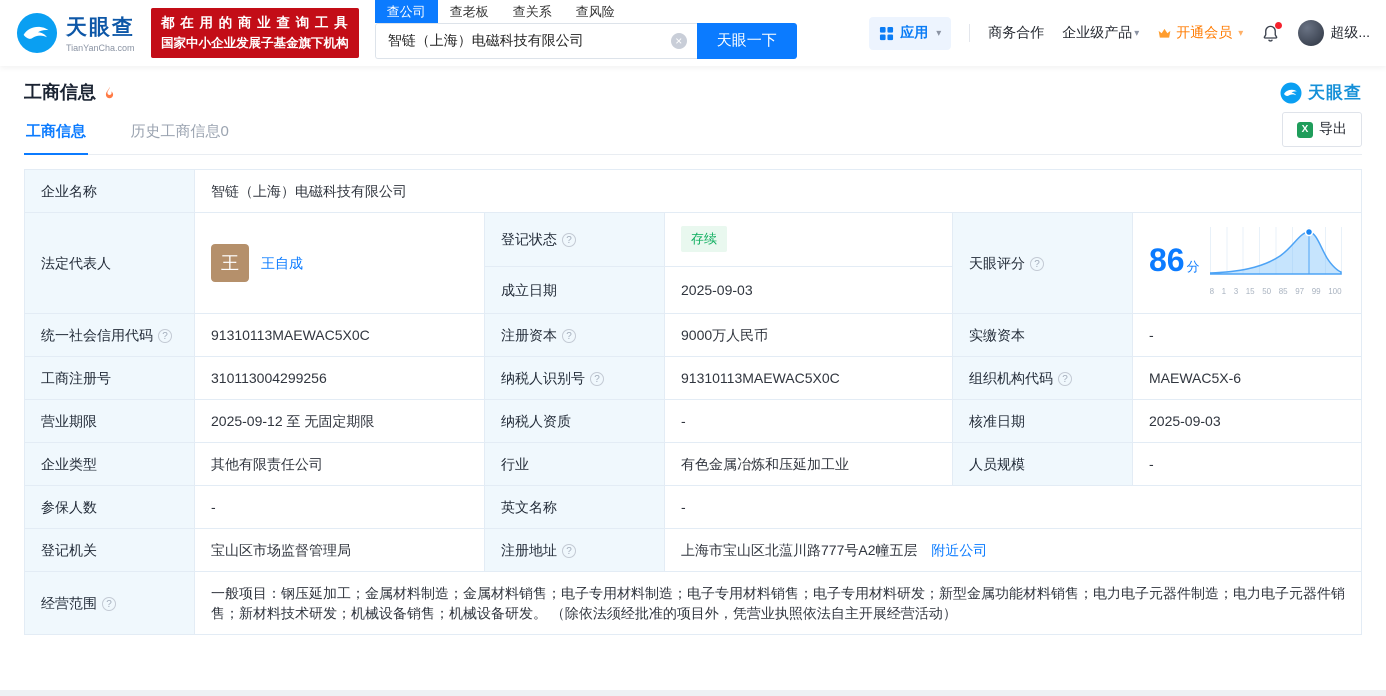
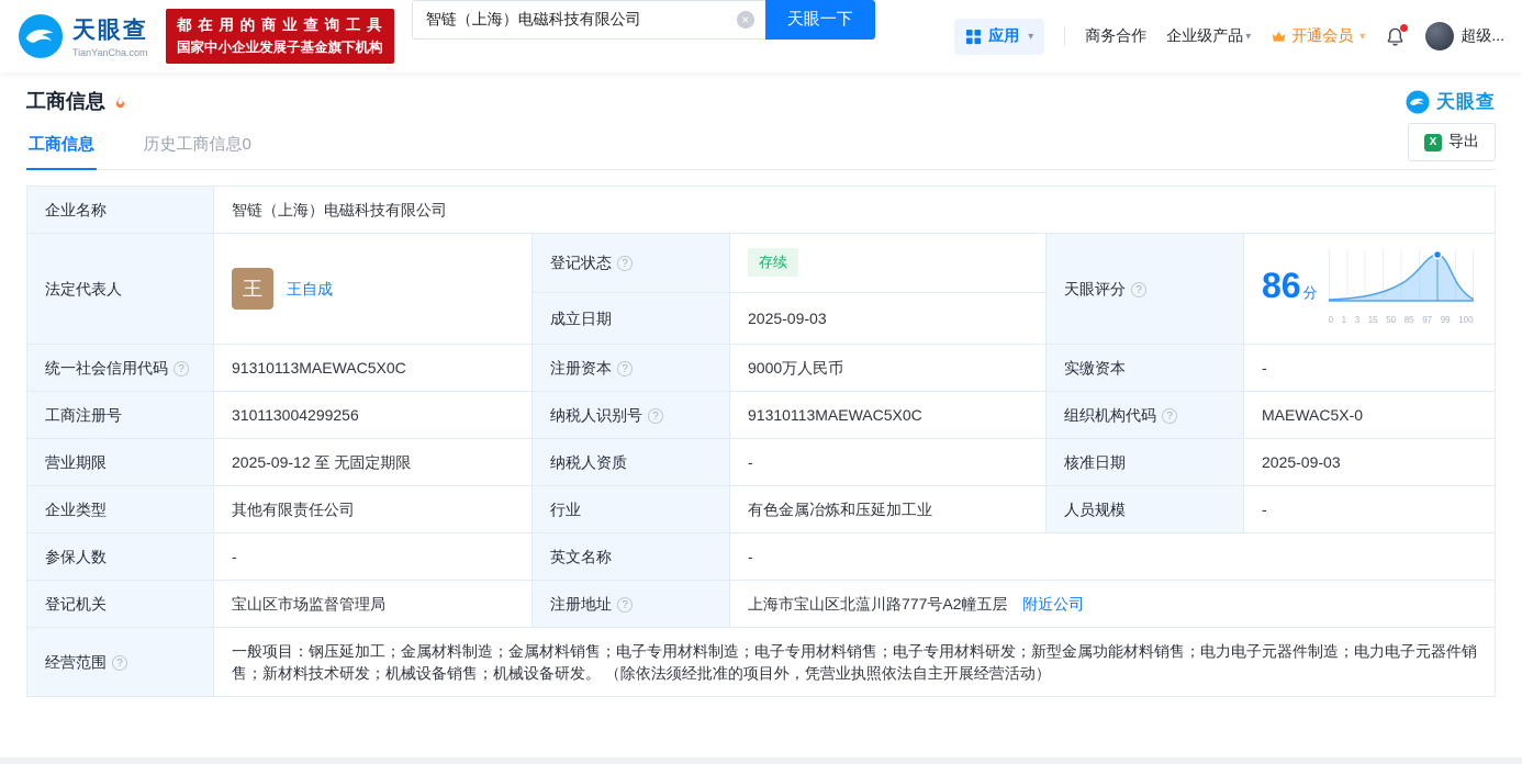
  天眼查
  TianYanCha.com
  都 在 用 的 商 业 查 询 工 具
  国家中小企业发展子基金旗下机构
- 查公司
- 查老板
- 查关系
- 查风险
  智链（上海）电磁科技有限公司
  ×
  天眼一下
  应用
  ▾
  商务合作
  企业级产品
  ▾
  开通会员
  ▾
  超级...
  工商信息
  天眼查
  工商信息 历史工商信息0
  X
  导出
  企业名称	智链（上海）电磁科技有限公司
- 法定代表人	王 王自成	登记状态 ?	存续	天眼评分 ?	86 分 8 1 3 15 50 85 97 99 100
+ 法定代表人	王 王自成	登记状态 ?	存续	天眼评分 ?	86 分 0 1 3 15 50 85 97 99 100
  成立日期	2025-09-03
  统一社会信用代码 ?	91310113MAEWAC5X0C	注册资本 ?	9000万人民币	实缴资本	-
- 工商注册号	310113004299256	纳税人识别号 ?	91310113MAEWAC5X0C	组织机构代码 ?	MAEWAC5X-6
+ 工商注册号	310113004299256	纳税人识别号 ?	91310113MAEWAC5X0C	组织机构代码 ?	MAEWAC5X-0
  营业期限	2025-09-12 至 无固定期限	纳税人资质	-	核准日期	2025-09-03
  企业类型	其他有限责任公司	行业	有色金属冶炼和压延加工业	人员规模	-
  参保人数	-	英文名称	-
  登记机关	宝山区市场监督管理局	注册地址 ?	上海市宝山区北蕰川路777号A2幢五层 附近公司
  经营范围 ?	一般项目：钢压延加工；金属材料制造；金属材料销售；电子专用材料制造；电子专用材料销售；电子专用材料研发；新型金属功能材料销售；电力电子元器件制造；电力电子元器件销售；新材料技术研发；机械设备销售；机械设备研发。 （除依法须经批准的项目外，凭营业执照依法自主开展经营活动）
